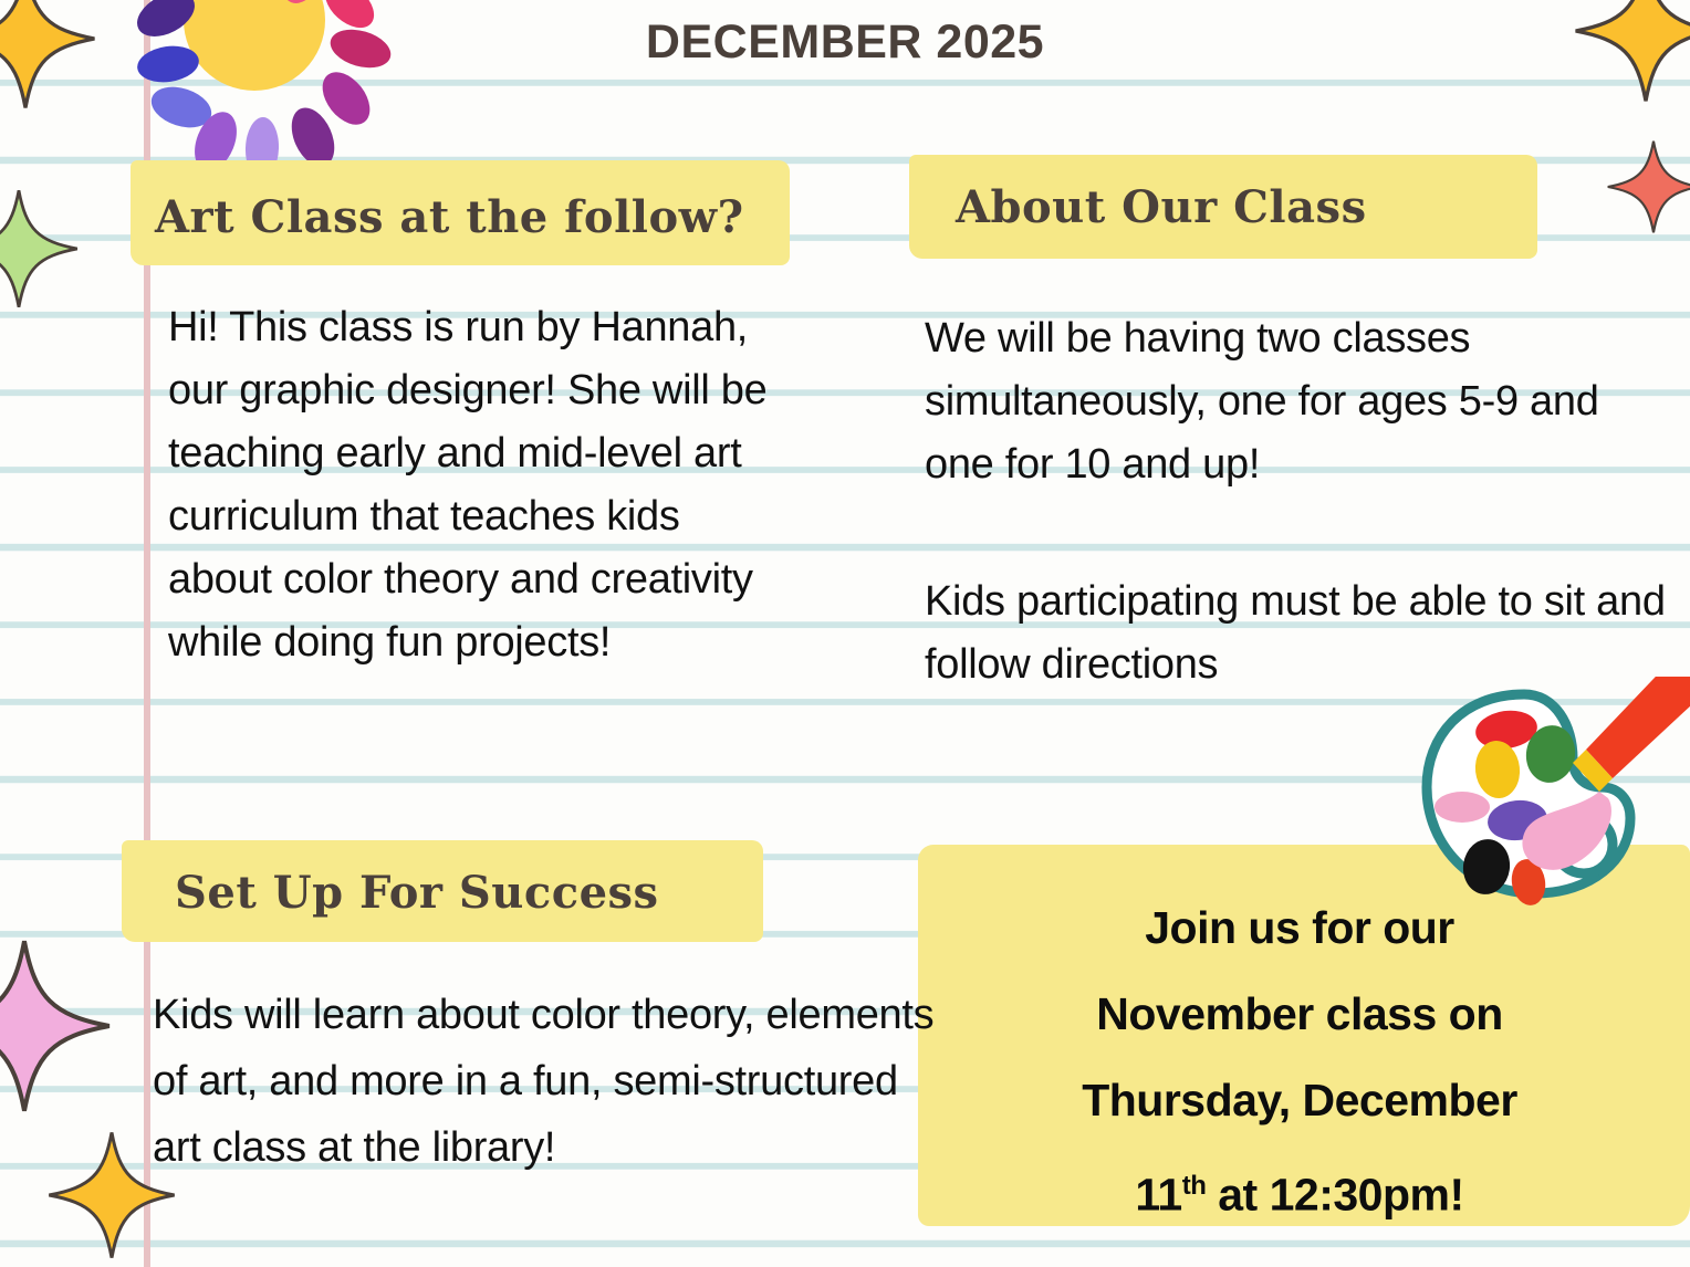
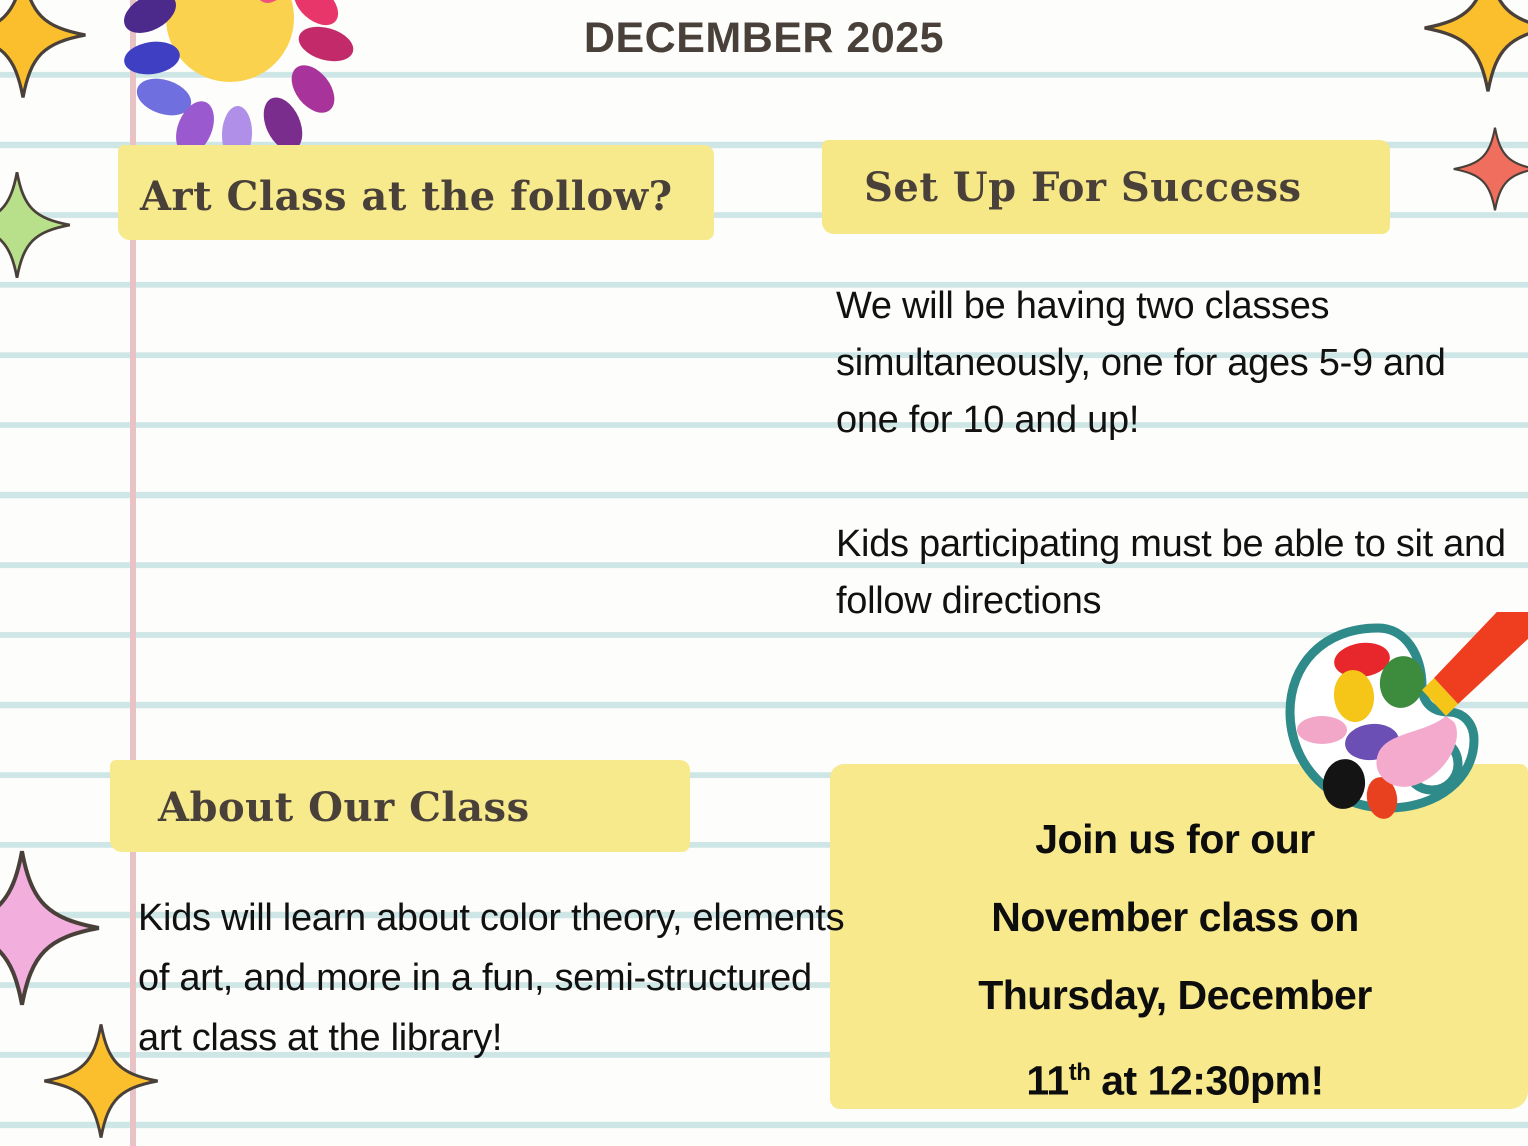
  DECEMBER 2025
  Art Class at the follow?
- About Our Class
+ Set Up For Success
- Hi! This class is run by Hannah, our graphic designer! She will be teaching early and mid-level art curriculum that teaches kids about color theory and creativity while doing fun projects!
  We will be having two classes simultaneously, one for ages 5-9 and one for 10 and up!
  Kids participating must be able to sit and follow directions
- Set Up For Success
+ About Our Class
  Kids will learn about color theory, elements of art, and more in a fun, semi-structured art class at the library!
  Join us for our
  November class on
  Thursday, December
  11th at 12:30pm!
